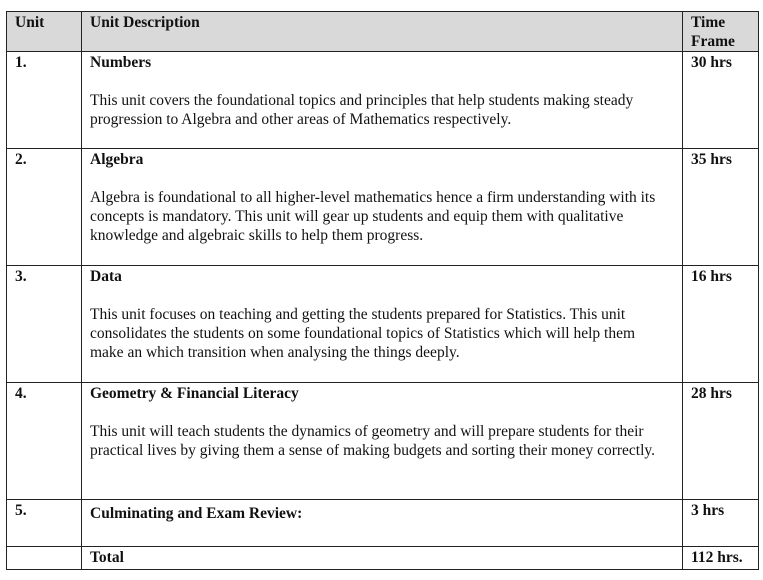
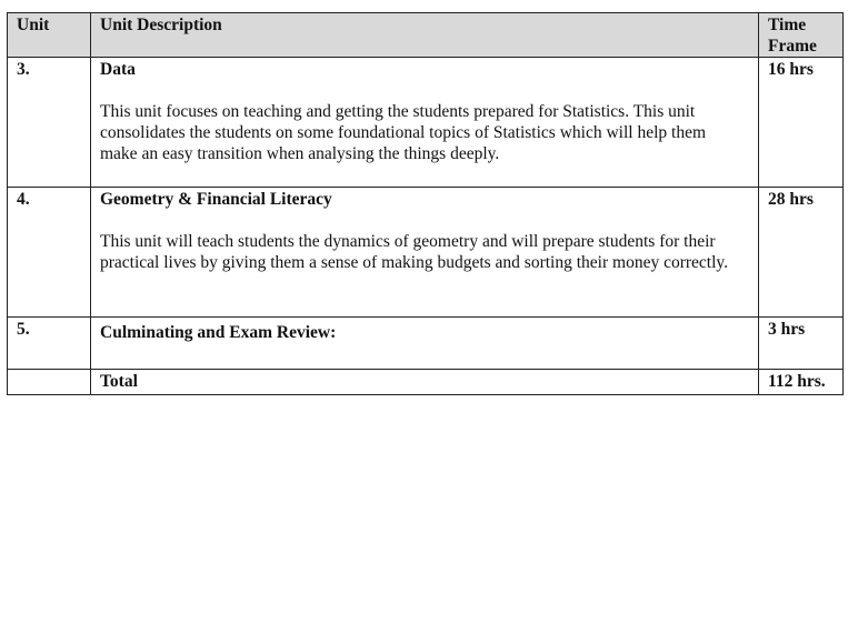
  Unit	Unit Description	Time Frame
- 1.	Numbers This unit covers the foundational topics and principles that help students making steady progression to Algebra and other areas of Mathematics respectively.	30 hrs
- 2.	Algebra Algebra is foundational to all higher-level mathematics hence a firm understanding with its concepts is mandatory. This unit will gear up students and equip them with qualitative knowledge and algebraic skills to help them progress.	35 hrs
- 3.	Data This unit focuses on teaching and getting the students prepared for Statistics. This unit consolidates the students on some foundational topics of Statistics which will help them make an which transition when analysing the things deeply.	16 hrs
+ 3.	Data This unit focuses on teaching and getting the students prepared for Statistics. This unit consolidates the students on some foundational topics of Statistics which will help them make an easy transition when analysing the things deeply.	16 hrs
  4.	Geometry & Financial Literacy This unit will teach students the dynamics of geometry and will prepare students for their practical lives by giving them a sense of making budgets and sorting their money correctly.	28 hrs
  5.	Culminating and Exam Review:	3 hrs
  	Total	112 hrs.
